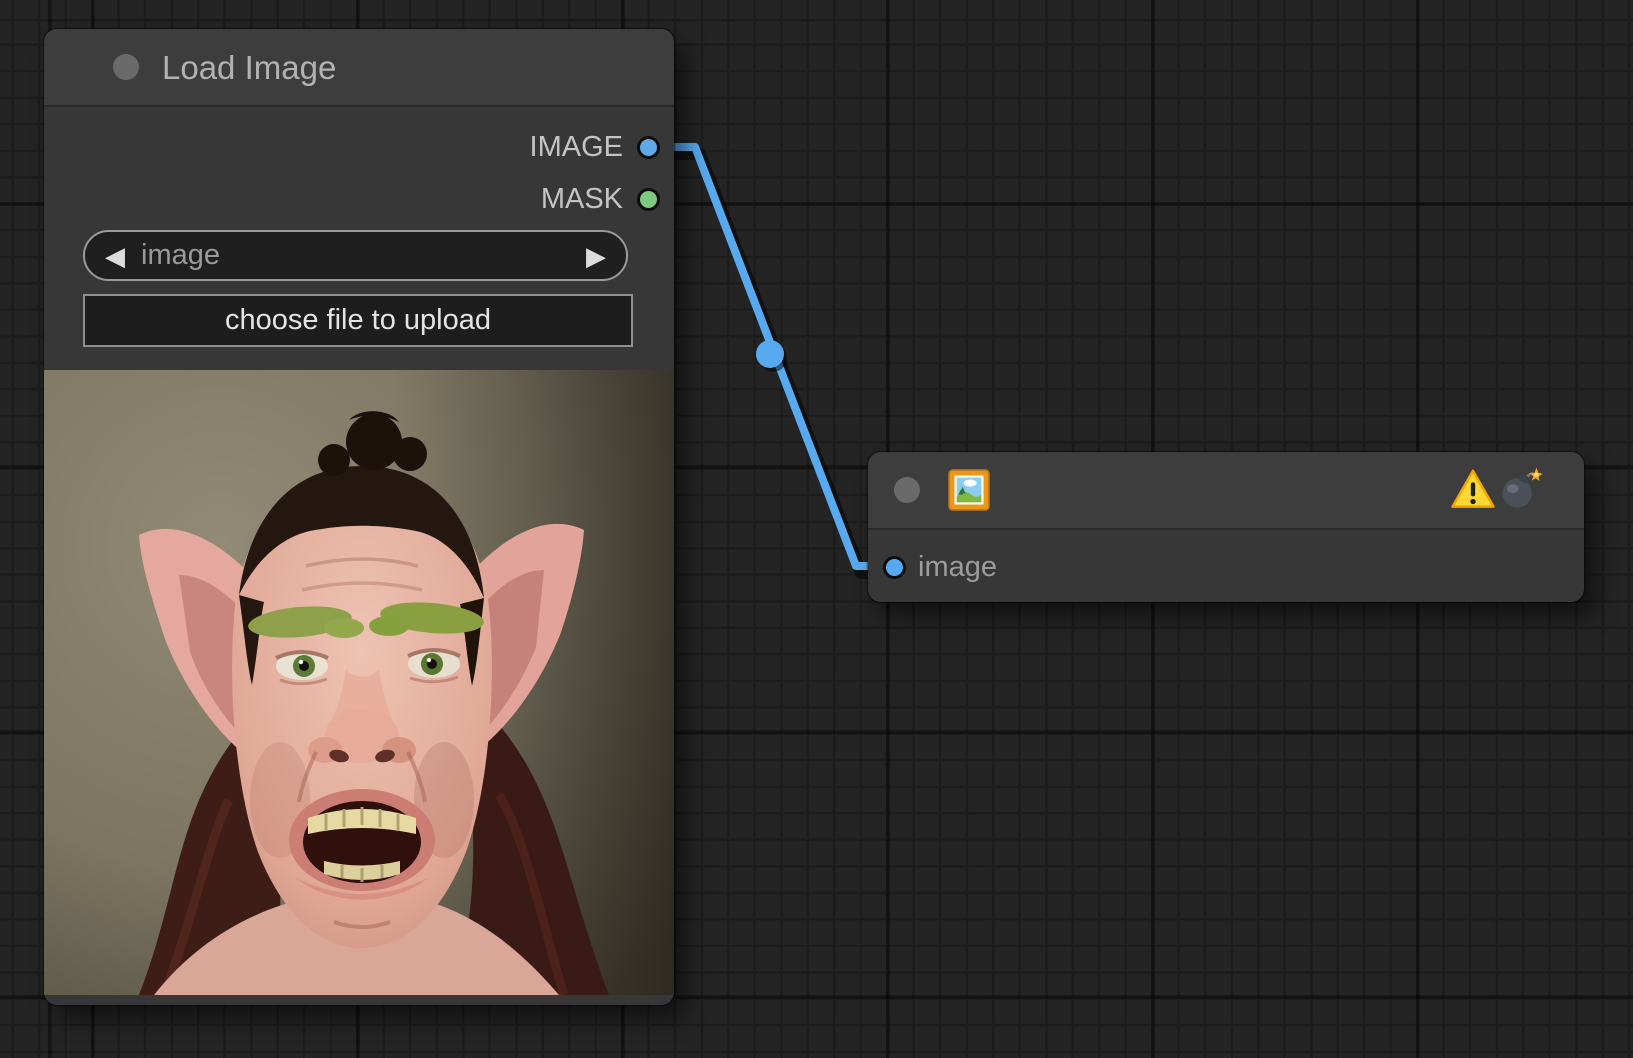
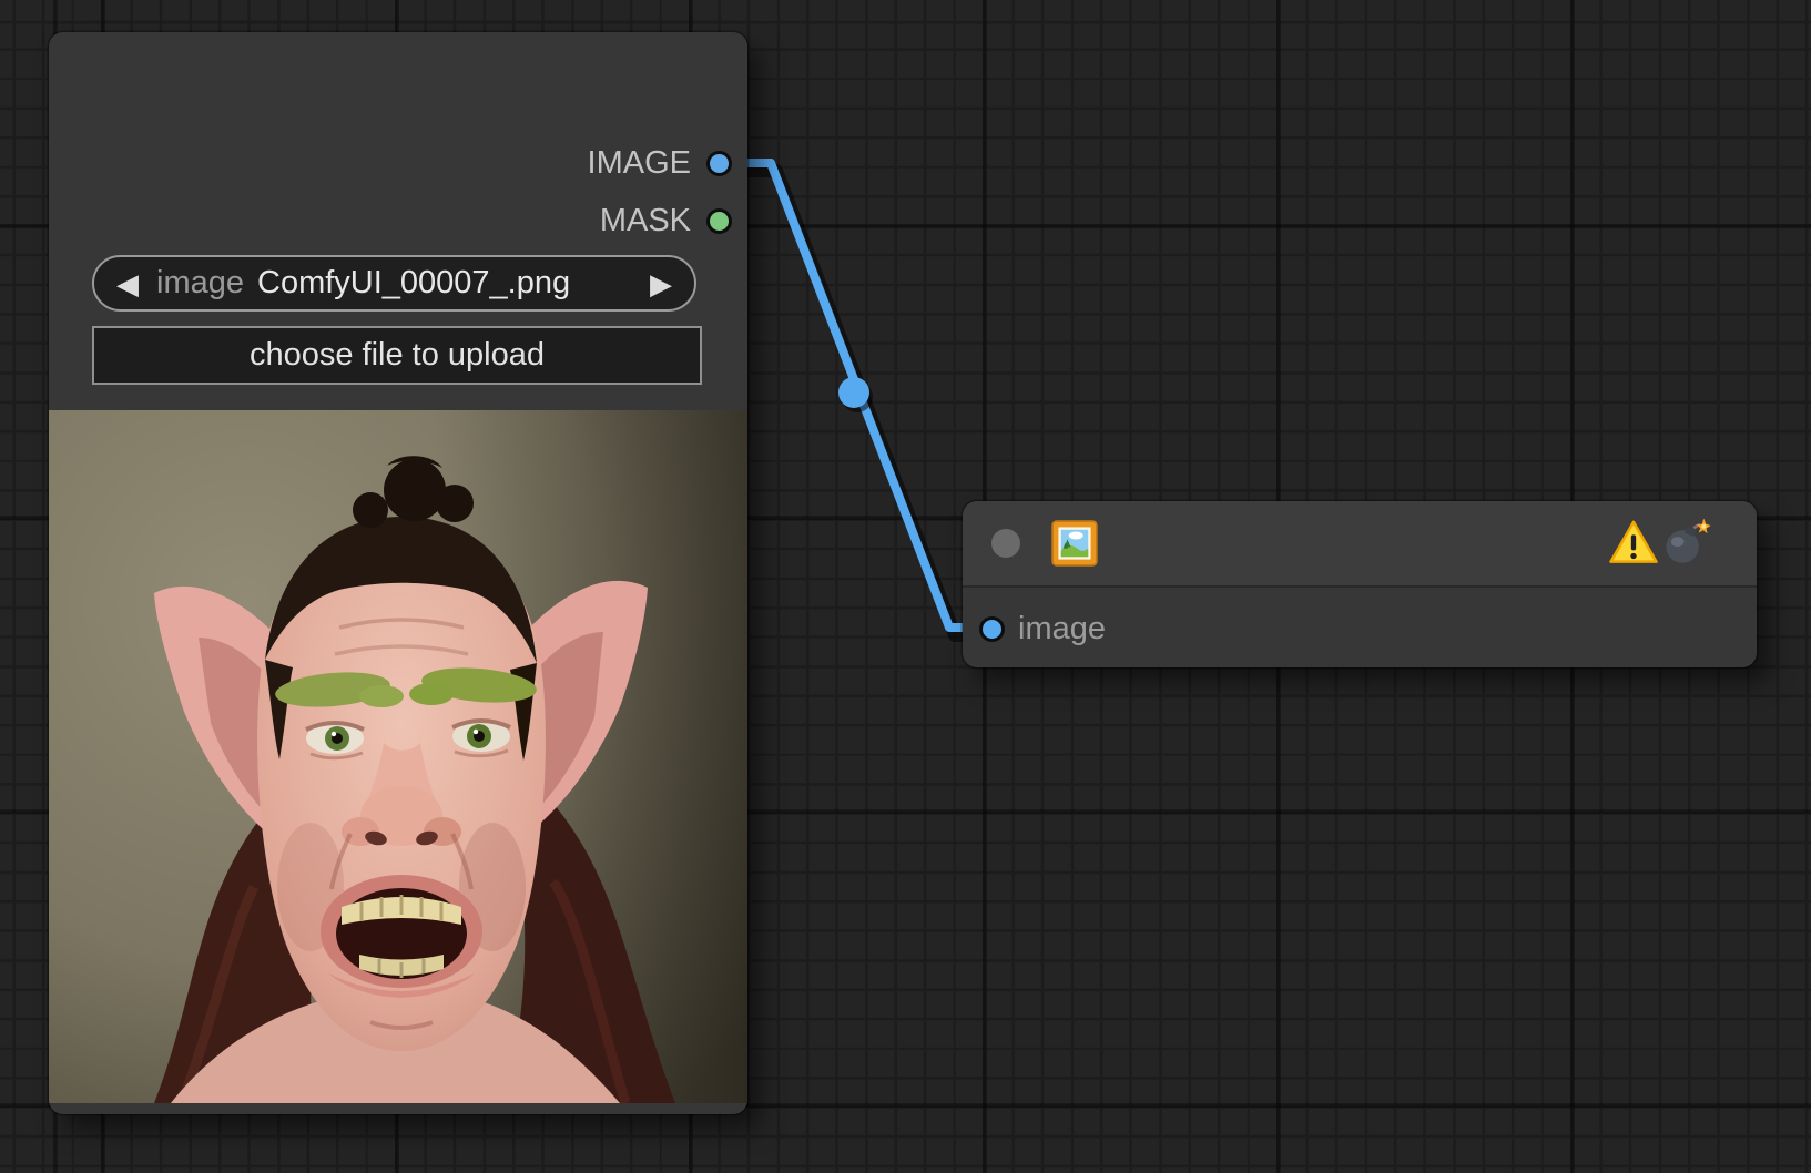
- Load Image
  IMAGE
  MASK
  ◀
  image
+ ComfyUI_00007_.png
  ▶
  choose file to upload
  image
